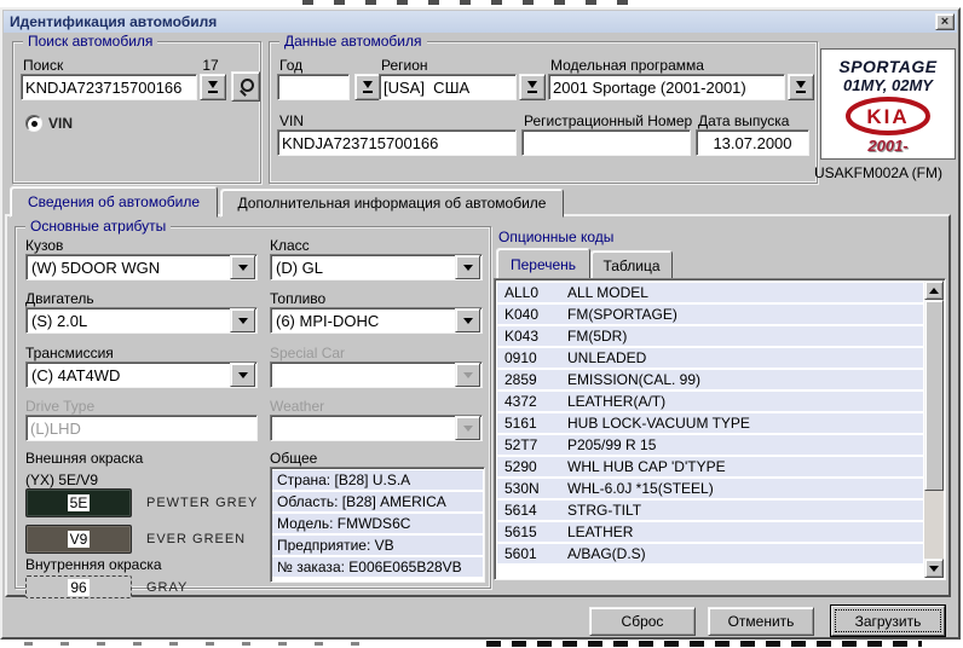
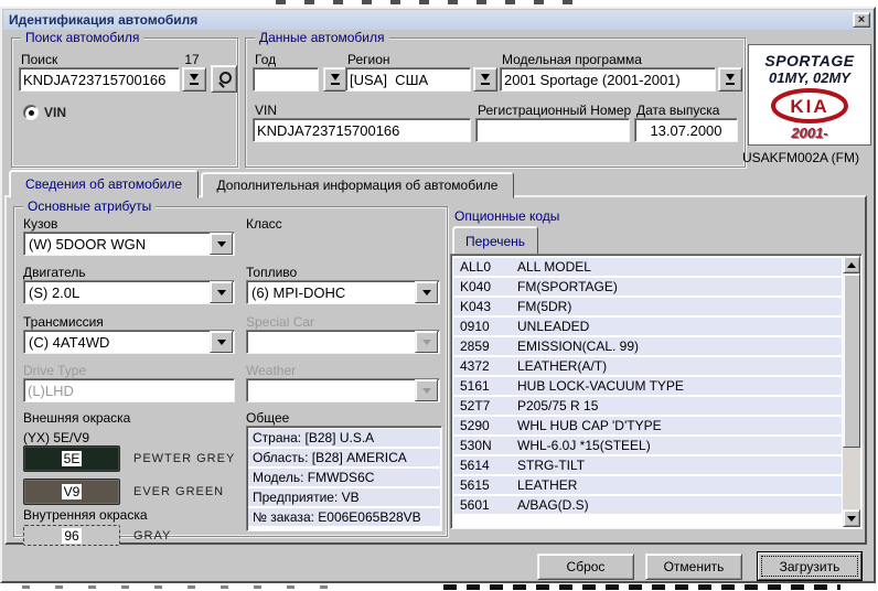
  Идентификация автомобиля
  ×
  Поиск автомобиля
  Поиск
  17
  KNDJA723715700166
  VIN
  Данные автомобиля
  Год
  Регион
  [USA] США
  Модельная программа
  2001 Sportage (2001-2001)
  VIN
  KNDJA723715700166
  Регистрационный Номер
  Дата выпуска
  13.07.2000
  SPORTAGE
  01MY, 02MY
  KIA
  2001-
  USAKFM002A (FM)
  Сведения об автомобиле
  Дополнительная информация об автомобиле
  Основные атрибуты
  Кузов
  (W) 5DOOR WGN
  Класс
- (D) GL
  Двигатель
  (S) 2.0L
  Топливо
  (6) MPI-DOHC
  Трансмиссия
  (C) 4AT4WD
  Special Car
  Drive Type
  (L)LHD
  Weather
  Внешняя окраска
  (YX) 5E/V9
  5E
  PEWTER GREY
  V9
  EVER GREEN
  Внутренняя окраска
  96
  GRAY
  Общее
  Страна: [B28] U.S.A
  Область: [B28] AMERICA
  Модель: FMWDS6C
  Предприятие: VB
  № заказа: E006E065B28VB
  Опционные коды
  Перечень
- Таблица
  ALL0
  ALL MODEL
  K040
  FM(SPORTAGE)
  K043
  FM(5DR)
  0910
  UNLEADED
  2859
  EMISSION(CAL. 99)
  4372
  LEATHER(A/T)
  5161
  HUB LOCK-VACUUM TYPE
  52T7
- P205/99 R 15
+ P205/75 R 15
  5290
  WHL HUB CAP 'D'TYPE
  530N
  WHL-6.0J *15(STEEL)
  5614
  STRG-TILT
  5615
  LEATHER
  5601
  A/BAG(D.S)
  Сброс
  Отменить
  Загрузить
